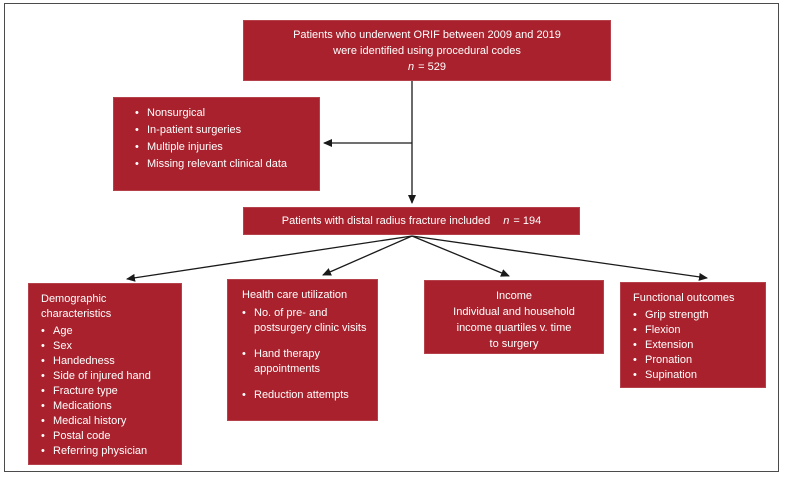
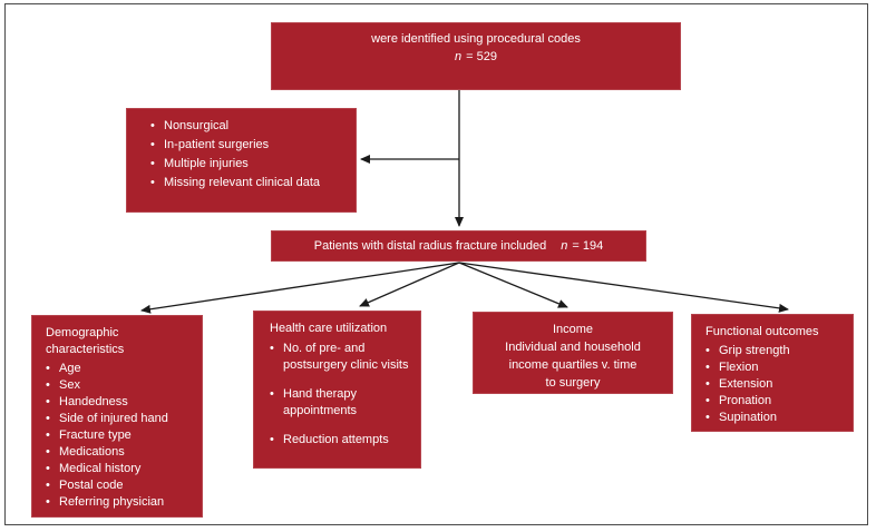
- Patients who underwent ORIF between 2009 and 2019
  were identified using procedural codes
  n = 529
  •
  Nonsurgical
  •
  In-patient surgeries
  •
  Multiple injuries
  •
  Missing relevant clinical data
  Patients with distal radius fracture included
  n
  = 194
  Demographic characteristics
  •
  Age
  •
  Sex
  •
  Handedness
  •
  Side of injured hand
  •
  Fracture type
  •
  Medications
  •
  Medical history
  •
  Postal code
  •
  Referring physician
  Health care utilization
  •
  No. of pre- and postsurgery clinic visits
  •
  Hand therapy appointments
  •
  Reduction attempts
  Income
  Individual and household
  income quartiles v. time
  to surgery
  Functional outcomes
  •
  Grip strength
  •
  Flexion
  •
  Extension
  •
  Pronation
  •
  Supination
